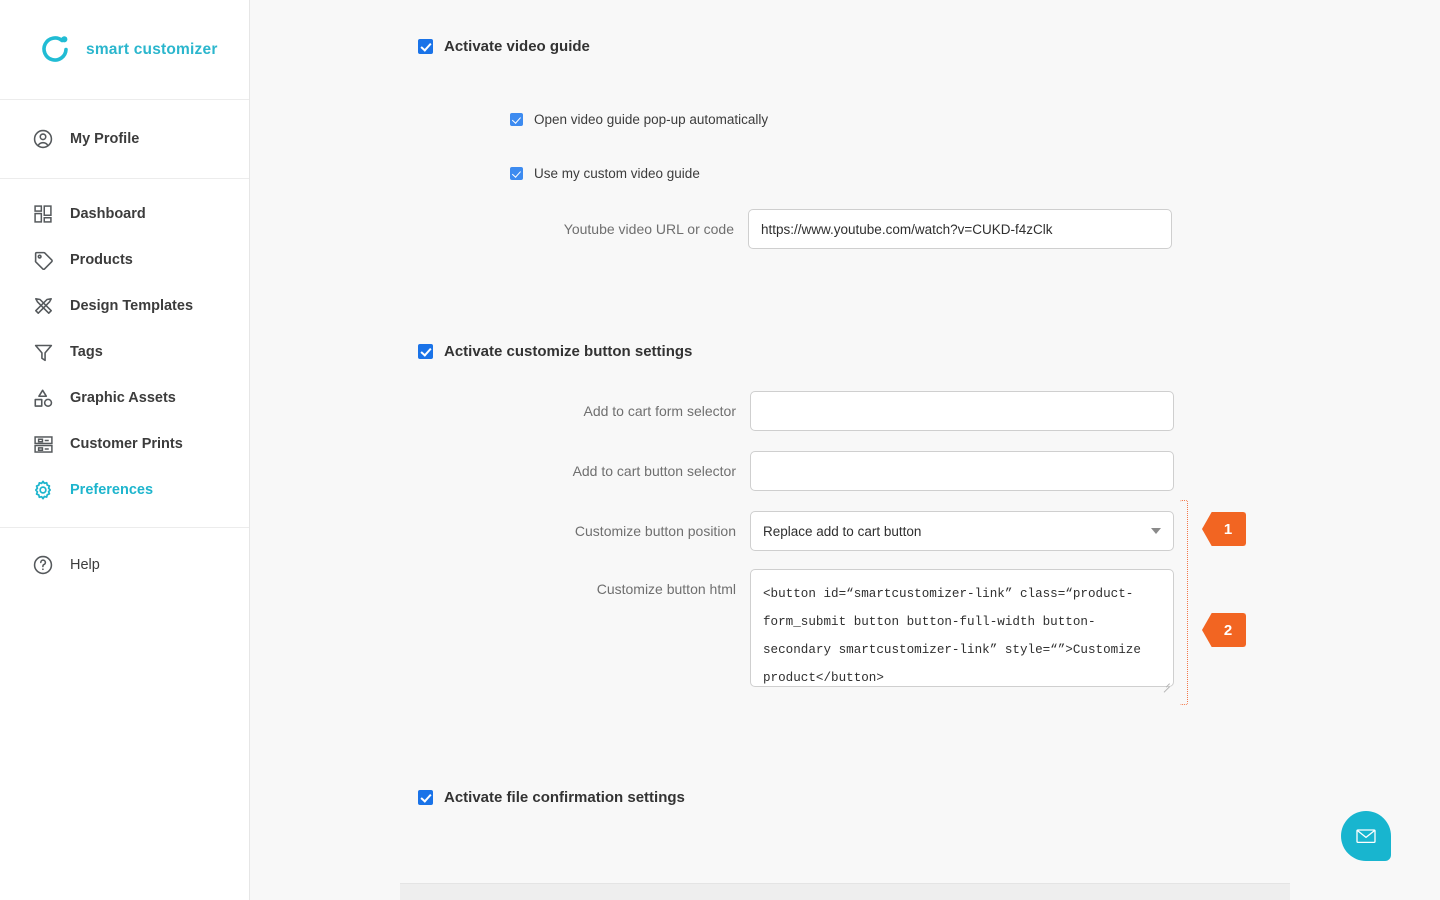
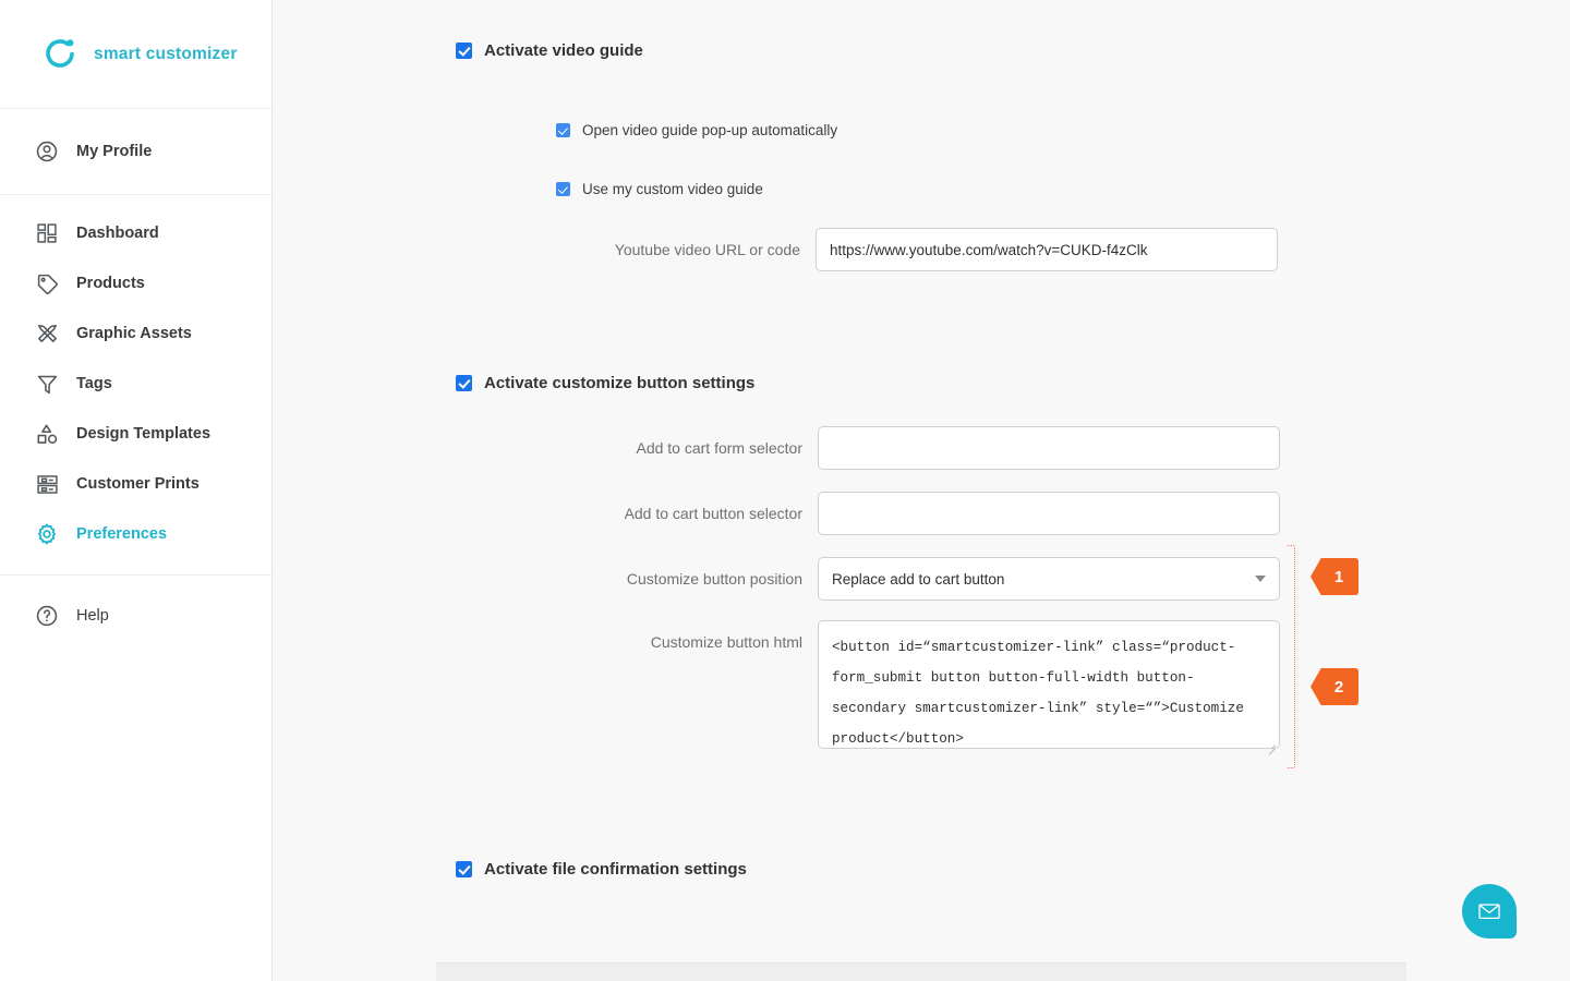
  smart customizer
  My Profile
  Dashboard
  Products
- Design Templates
+ Graphic Assets
  Tags
- Graphic Assets
+ Design Templates
  Customer Prints
  Preferences
  Help
  Activate video guide
  Open video guide pop-up automatically
  Use my custom video guide
  Youtube video URL or code
  https://www.youtube.com/watch?v=CUKD-f4zClk
  Activate customize button settings
  Add to cart form selector
  Add to cart button selector
  Customize button position
  Replace add to cart button
  Customize button html
  1
  2
  Activate file confirmation settings
